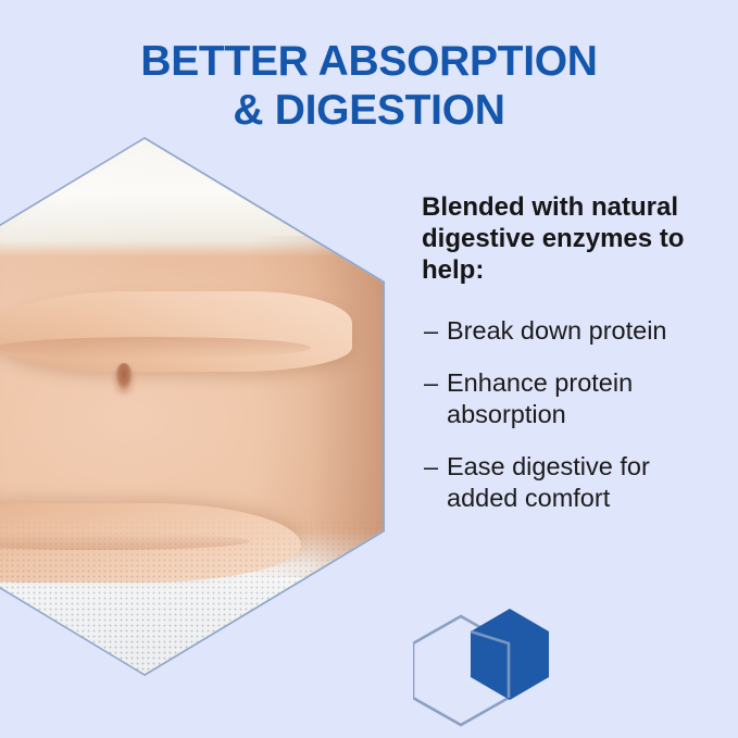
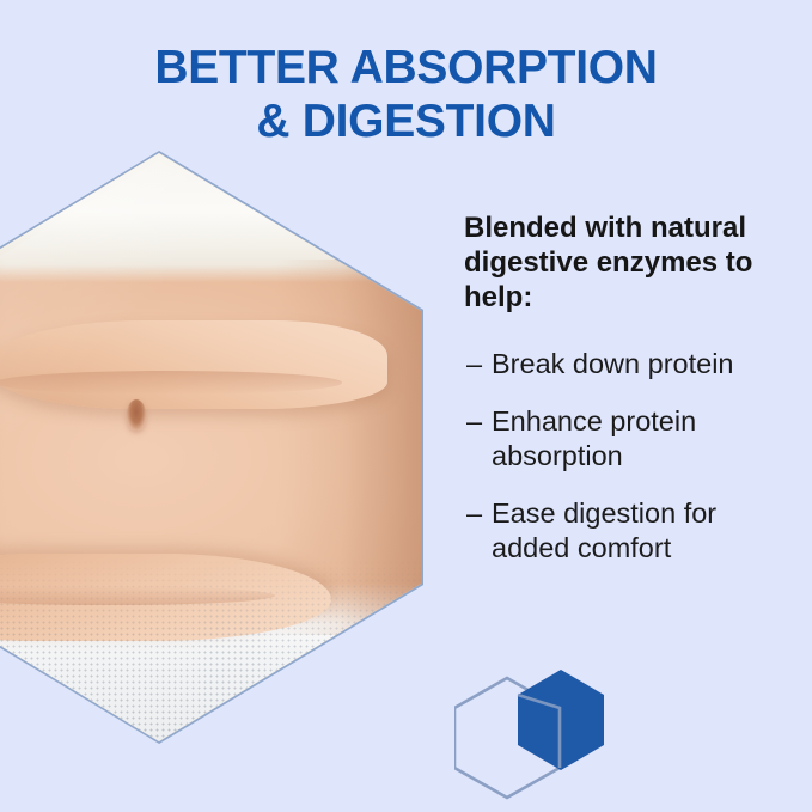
  BETTER ABSORPTION
  & DIGESTION
  Blended with natural digestive enzymes to help:
  –
  Break down protein
  –
  Enhance protein absorption
  –
- Ease digestive for added comfort
+ Ease digestion for added comfort
